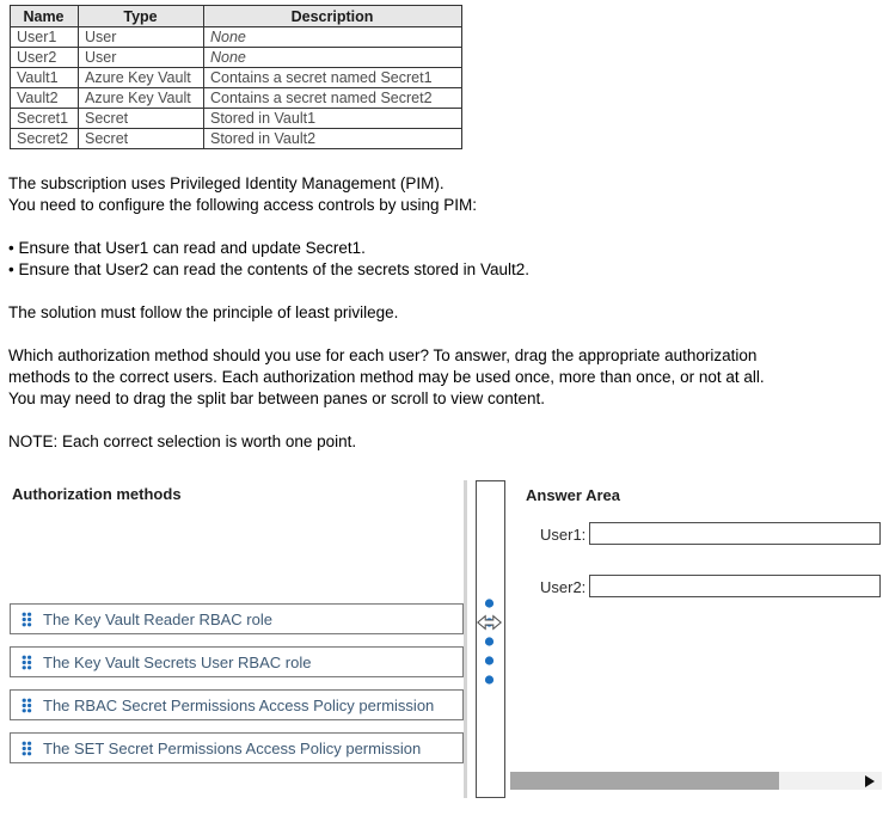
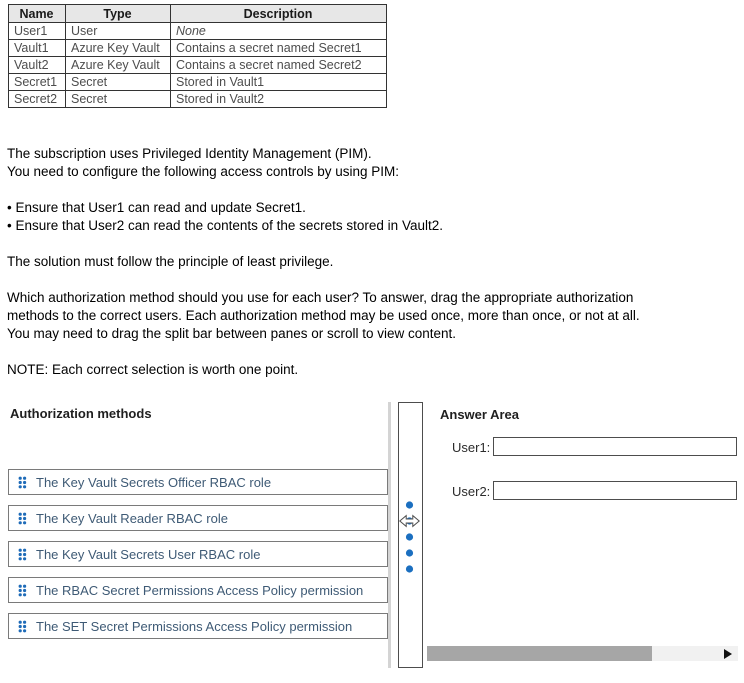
  Name	Type	Description
  User1	User	None
- User2	User	None
  Vault1	Azure Key Vault	Contains a secret named Secret1
  Vault2	Azure Key Vault	Contains a secret named Secret2
  Secret1	Secret	Stored in Vault1
  Secret2	Secret	Stored in Vault2
  The subscription uses Privileged Identity Management (PIM).
  You need to configure the following access controls by using PIM:
  • Ensure that User1 can read and update Secret1.
  • Ensure that User2 can read the contents of the secrets stored in Vault2.
  The solution must follow the principle of least privilege.
  Which authorization method should you use for each user? To answer, drag the appropriate authorization
  methods to the correct users. Each authorization method may be used once, more than once, or not at all.
  You may need to drag the split bar between panes or scroll to view content.
  NOTE: Each correct selection is worth one point.
  Authorization methods
+ The Key Vault Secrets Officer RBAC role
  The Key Vault Reader RBAC role
  The Key Vault Secrets User RBAC role
  The RBAC Secret Permissions Access Policy permission
  The SET Secret Permissions Access Policy permission
  Answer Area
  User1:
  User2:
